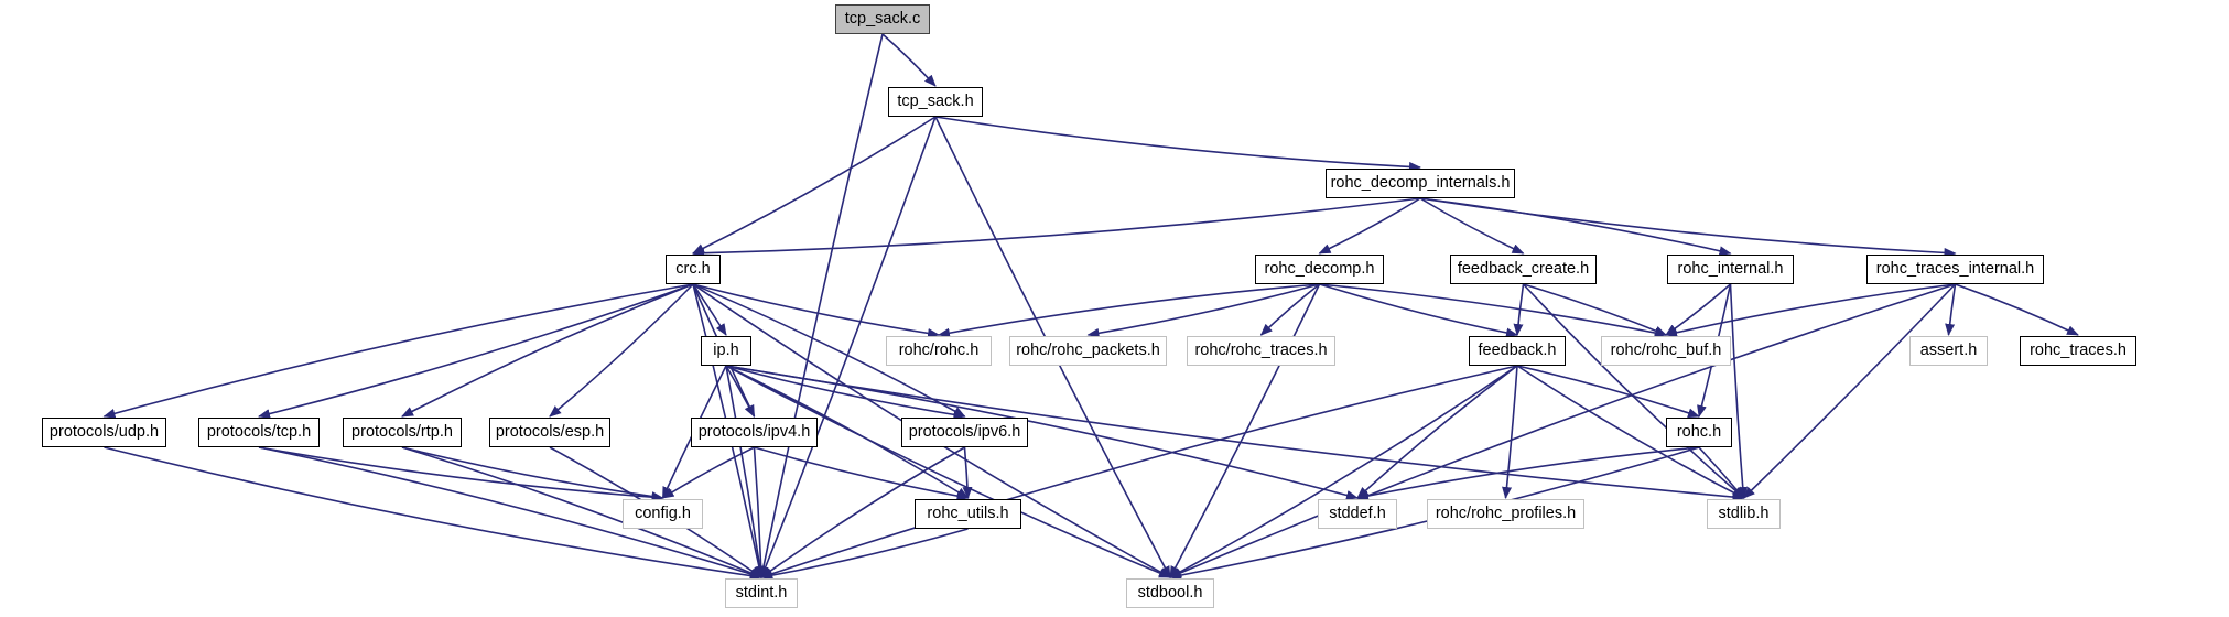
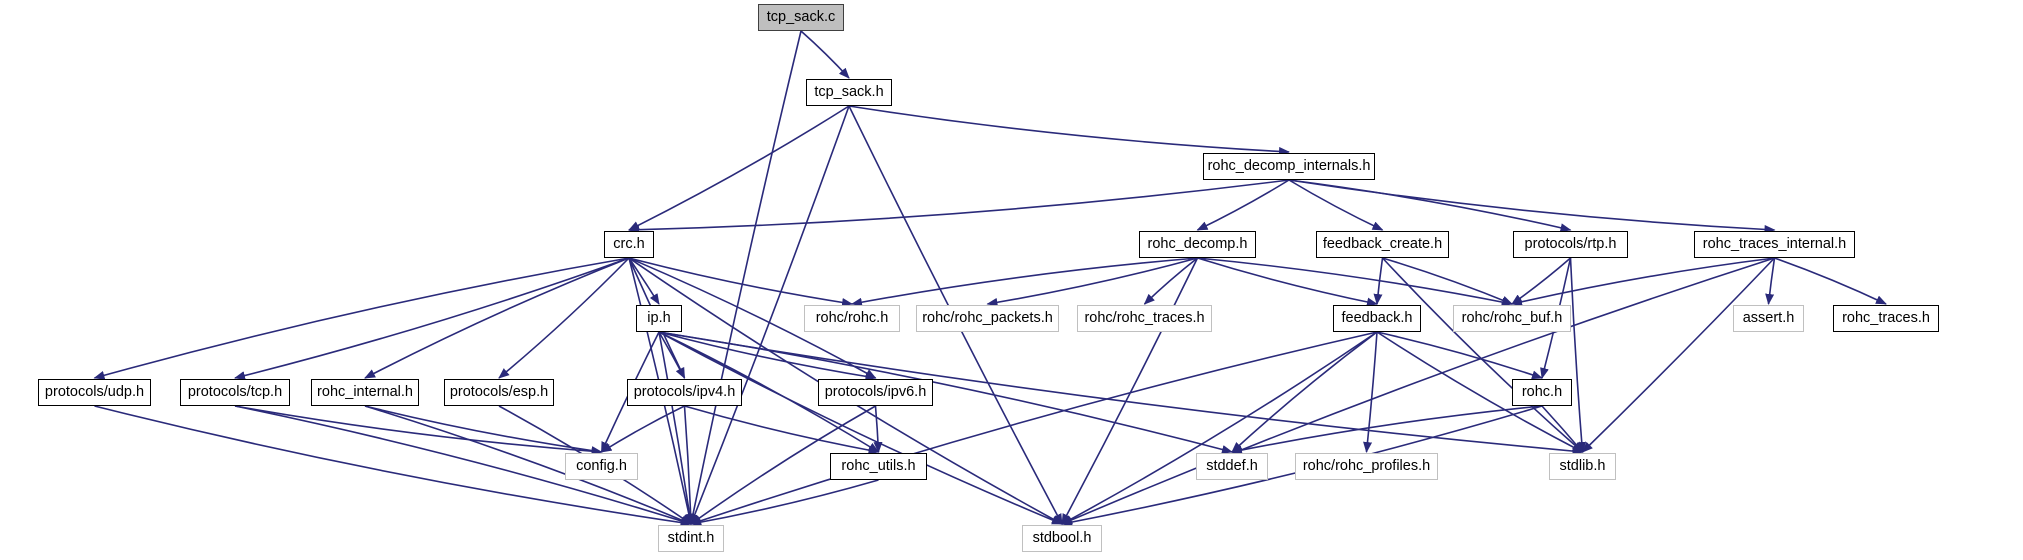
  tcp_sack.c
  tcp_sack.h
  rohc_decomp_internals.h
  crc.h
  rohc_decomp.h
  feedback_create.h
- rohc_internal.h
+ protocols/rtp.h
  rohc_traces_internal.h
  ip.h
  rohc/rohc.h
  rohc/rohc_packets.h
  rohc/rohc_traces.h
  feedback.h
  rohc/rohc_buf.h
  assert.h
  rohc_traces.h
  protocols/udp.h
  protocols/tcp.h
- protocols/rtp.h
+ rohc_internal.h
  protocols/esp.h
  protocols/ipv4.h
  protocols/ipv6.h
  rohc.h
  config.h
  rohc_utils.h
  stddef.h
  rohc/rohc_profiles.h
  stdlib.h
  stdint.h
  stdbool.h
